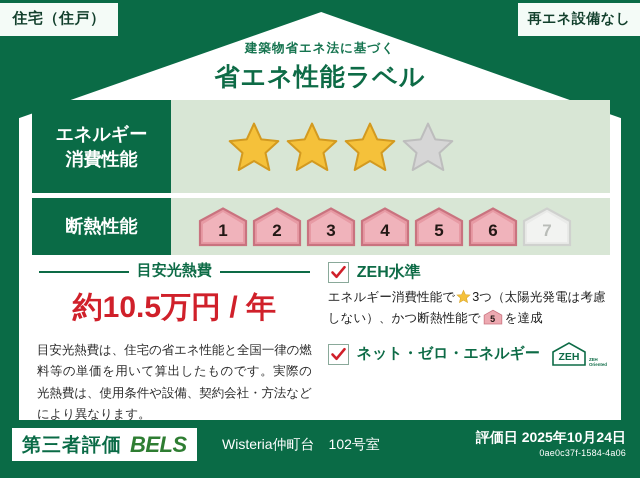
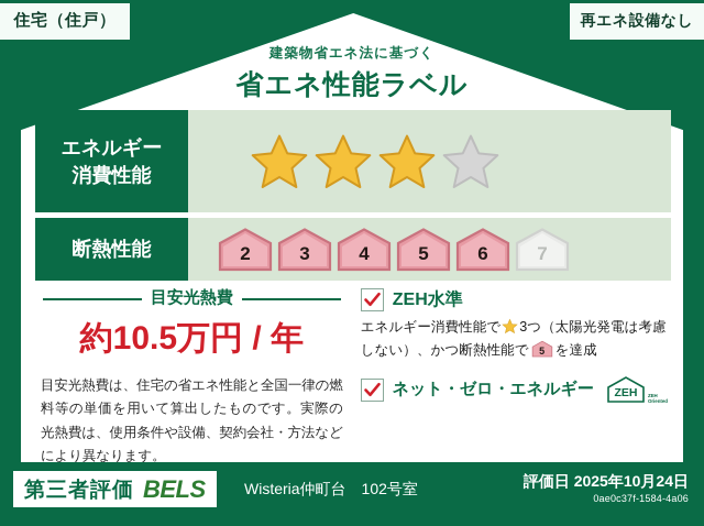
  住宅（住戸）
  再エネ設備なし
  建築物省エネ法に基づく
  省エネ性能ラベル
  エネルギー
  消費性能
  断熱性能
- 1
  2
  3
  4
  5
  6
  7
  目安光熱費
  約10.5万円 / 年
  目安光熱費は、住宅の省エネ性能と全国一律の燃料等の単価を用いて算出したものです。実際の光熱費は、使用条件や設備、契約会社・方法などにより異なります。
  ZEH水準
  エネルギー消費性能で 3つ（太陽光発電は考慮しない）、かつ断熱性能で
  5
  を達成
  ネット・ゼロ・エネルギー
  ZEH
  第三者評価
  BELS
  Wisteria仲町台 102号室
  評価日 2025年10月24日
  0ae0c37f-1584-4a06
